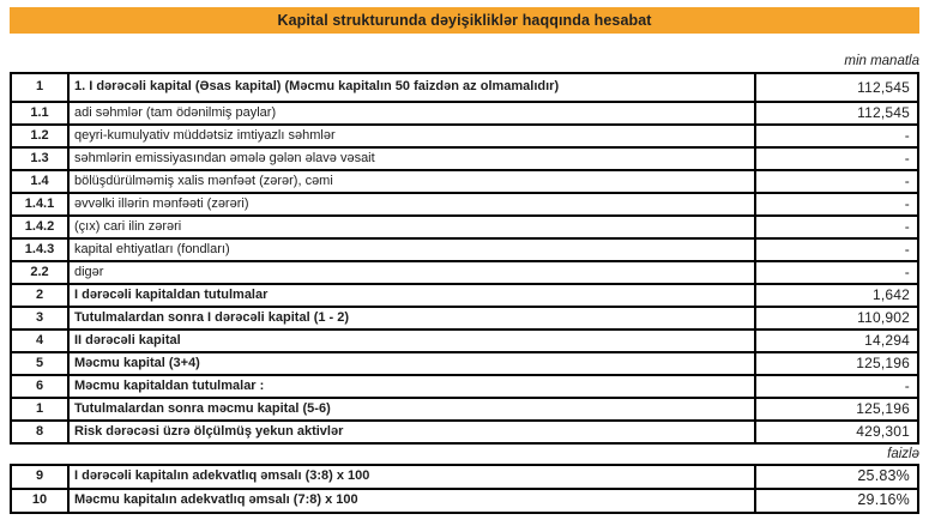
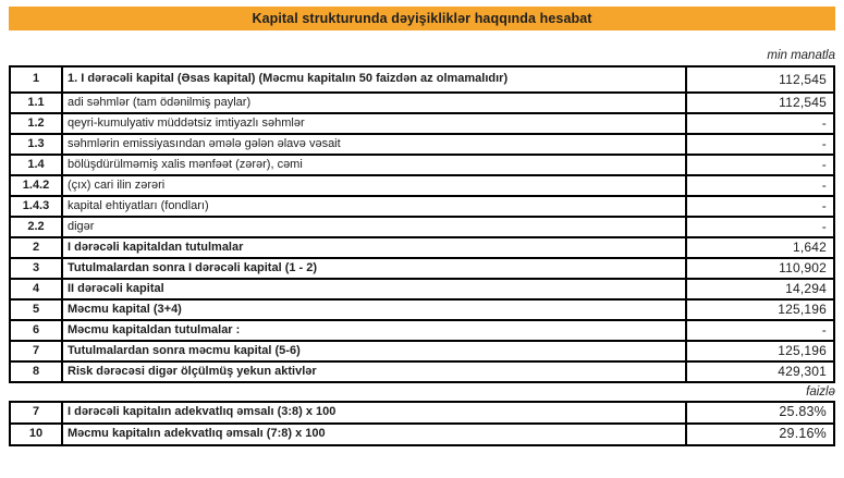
  Kapital strukturunda dəyişikliklər haqqında hesabat
  min manatla
  1	1. I dərəcəli kapital (Əsas kapital) (Məcmu kapitalın 50 faizdən az olmamalıdır)	112,545
  1.1	adi səhmlər (tam ödənilmiş paylar)	112,545
  1.2	qeyri-kumulyativ müddətsiz imtiyazlı səhmlər	-
  1.3	səhmlərin emissiyasından əmələ gələn əlavə vəsait	-
  1.4	bölüşdürülməmiş xalis mənfəət (zərər), cəmi	-
- 1.4.1	əvvəlki illərin mənfəəti (zərəri)	-
  1.4.2	(çıx) cari ilin zərəri	-
  1.4.3	kapital ehtiyatları (fondları)	-
  2.2	digər	-
  2	I dərəcəli kapitaldan tutulmalar	1,642
  3	Tutulmalardan sonra I dərəcəli kapital (1 - 2)	110,902
  4	II dərəcəli kapital	14,294
  5	Məcmu kapital (3+4)	125,196
  6	Məcmu kapitaldan tutulmalar :	-
- 1	Tutulmalardan sonra məcmu kapital (5-6)	125,196
+ 7	Tutulmalardan sonra məcmu kapital (5-6)	125,196
- 8	Risk dərəcəsi üzrə ölçülmüş yekun aktivlər	429,301
+ 8	Risk dərəcəsi digər ölçülmüş yekun aktivlər	429,301
  faizlə
- 9	I dərəcəli kapitalın adekvatlıq əmsalı (3:8) x 100	25.83%
+ 7	I dərəcəli kapitalın adekvatlıq əmsalı (3:8) x 100	25.83%
  10	Məcmu kapitalın adekvatlıq əmsalı (7:8) x 100	29.16%
